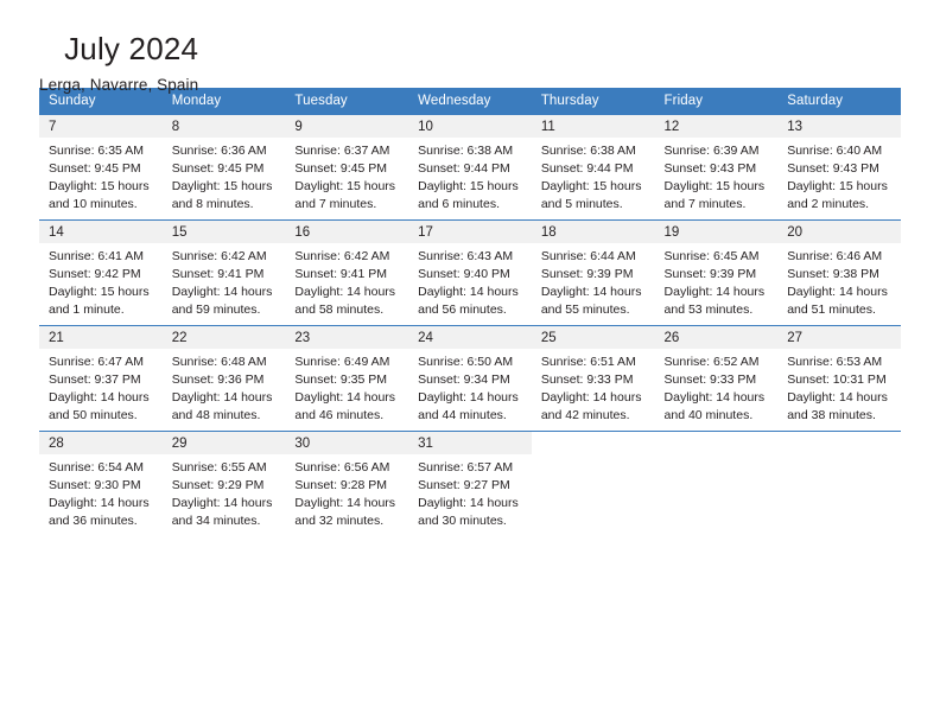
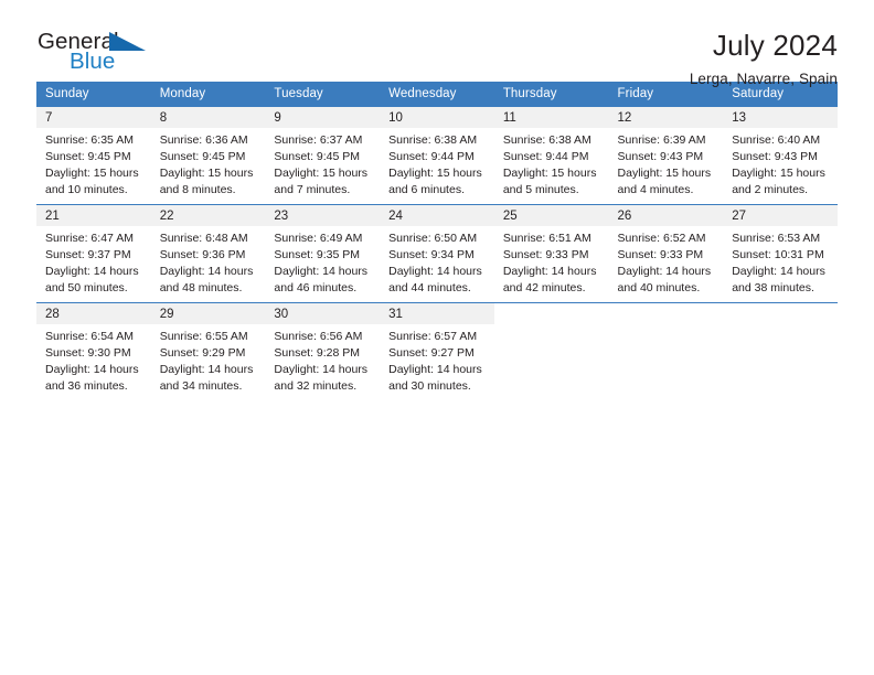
+ General
+ Blue
  July 2024
  Lerga, Navarre, Spain
  Sunday	Monday	Tuesday	Wednesday	Thursday	Friday	Saturday
- 7Sunrise: 6:35 AMSunset: 9:45 PMDaylight: 15 hours and 10 minutes.	8Sunrise: 6:36 AMSunset: 9:45 PMDaylight: 15 hours and 8 minutes.	9Sunrise: 6:37 AMSunset: 9:45 PMDaylight: 15 hours and 7 minutes.	10Sunrise: 6:38 AMSunset: 9:44 PMDaylight: 15 hours and 6 minutes.	11Sunrise: 6:38 AMSunset: 9:44 PMDaylight: 15 hours and 5 minutes.	12Sunrise: 6:39 AMSunset: 9:43 PMDaylight: 15 hours and 7 minutes.	13Sunrise: 6:40 AMSunset: 9:43 PMDaylight: 15 hours and 2 minutes.
+ 7Sunrise: 6:35 AMSunset: 9:45 PMDaylight: 15 hours and 10 minutes.	8Sunrise: 6:36 AMSunset: 9:45 PMDaylight: 15 hours and 8 minutes.	9Sunrise: 6:37 AMSunset: 9:45 PMDaylight: 15 hours and 7 minutes.	10Sunrise: 6:38 AMSunset: 9:44 PMDaylight: 15 hours and 6 minutes.	11Sunrise: 6:38 AMSunset: 9:44 PMDaylight: 15 hours and 5 minutes.	12Sunrise: 6:39 AMSunset: 9:43 PMDaylight: 15 hours and 4 minutes.	13Sunrise: 6:40 AMSunset: 9:43 PMDaylight: 15 hours and 2 minutes.
- 14Sunrise: 6:41 AMSunset: 9:42 PMDaylight: 15 hours and 1 minute.	15Sunrise: 6:42 AMSunset: 9:41 PMDaylight: 14 hours and 59 minutes.	16Sunrise: 6:42 AMSunset: 9:41 PMDaylight: 14 hours and 58 minutes.	17Sunrise: 6:43 AMSunset: 9:40 PMDaylight: 14 hours and 56 minutes.	18Sunrise: 6:44 AMSunset: 9:39 PMDaylight: 14 hours and 55 minutes.	19Sunrise: 6:45 AMSunset: 9:39 PMDaylight: 14 hours and 53 minutes.	20Sunrise: 6:46 AMSunset: 9:38 PMDaylight: 14 hours and 51 minutes.
  21Sunrise: 6:47 AMSunset: 9:37 PMDaylight: 14 hours and 50 minutes.	22Sunrise: 6:48 AMSunset: 9:36 PMDaylight: 14 hours and 48 minutes.	23Sunrise: 6:49 AMSunset: 9:35 PMDaylight: 14 hours and 46 minutes.	24Sunrise: 6:50 AMSunset: 9:34 PMDaylight: 14 hours and 44 minutes.	25Sunrise: 6:51 AMSunset: 9:33 PMDaylight: 14 hours and 42 minutes.	26Sunrise: 6:52 AMSunset: 9:33 PMDaylight: 14 hours and 40 minutes.	27Sunrise: 6:53 AMSunset: 10:31 PMDaylight: 14 hours and 38 minutes.
  28Sunrise: 6:54 AMSunset: 9:30 PMDaylight: 14 hours and 36 minutes.	29Sunrise: 6:55 AMSunset: 9:29 PMDaylight: 14 hours and 34 minutes.	30Sunrise: 6:56 AMSunset: 9:28 PMDaylight: 14 hours and 32 minutes.	31Sunrise: 6:57 AMSunset: 9:27 PMDaylight: 14 hours and 30 minutes.
